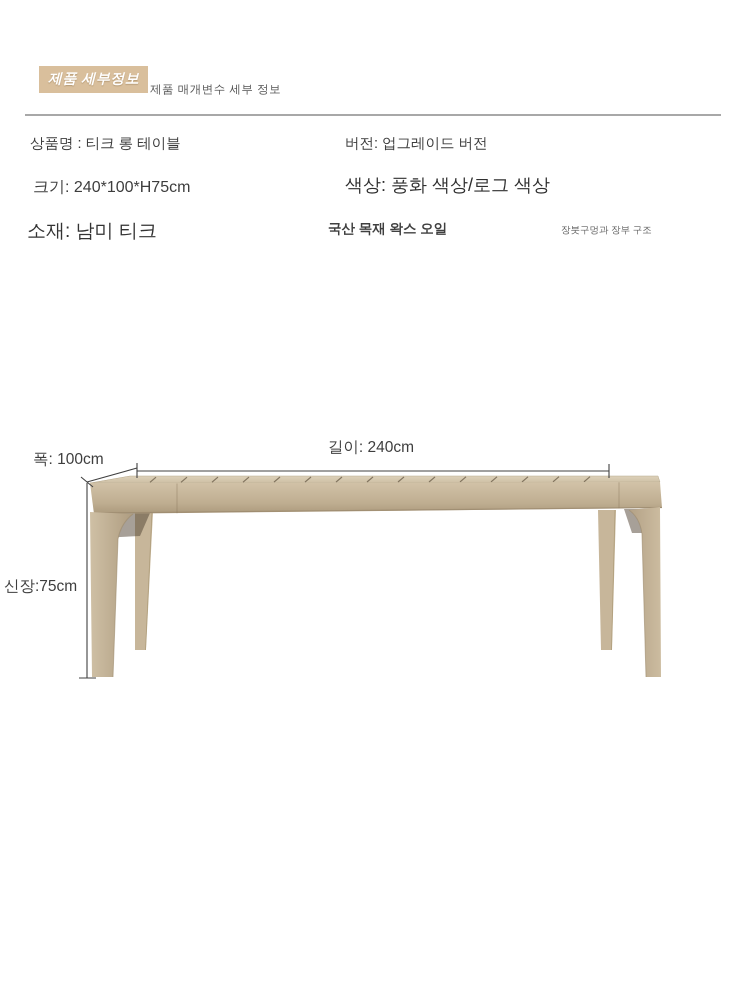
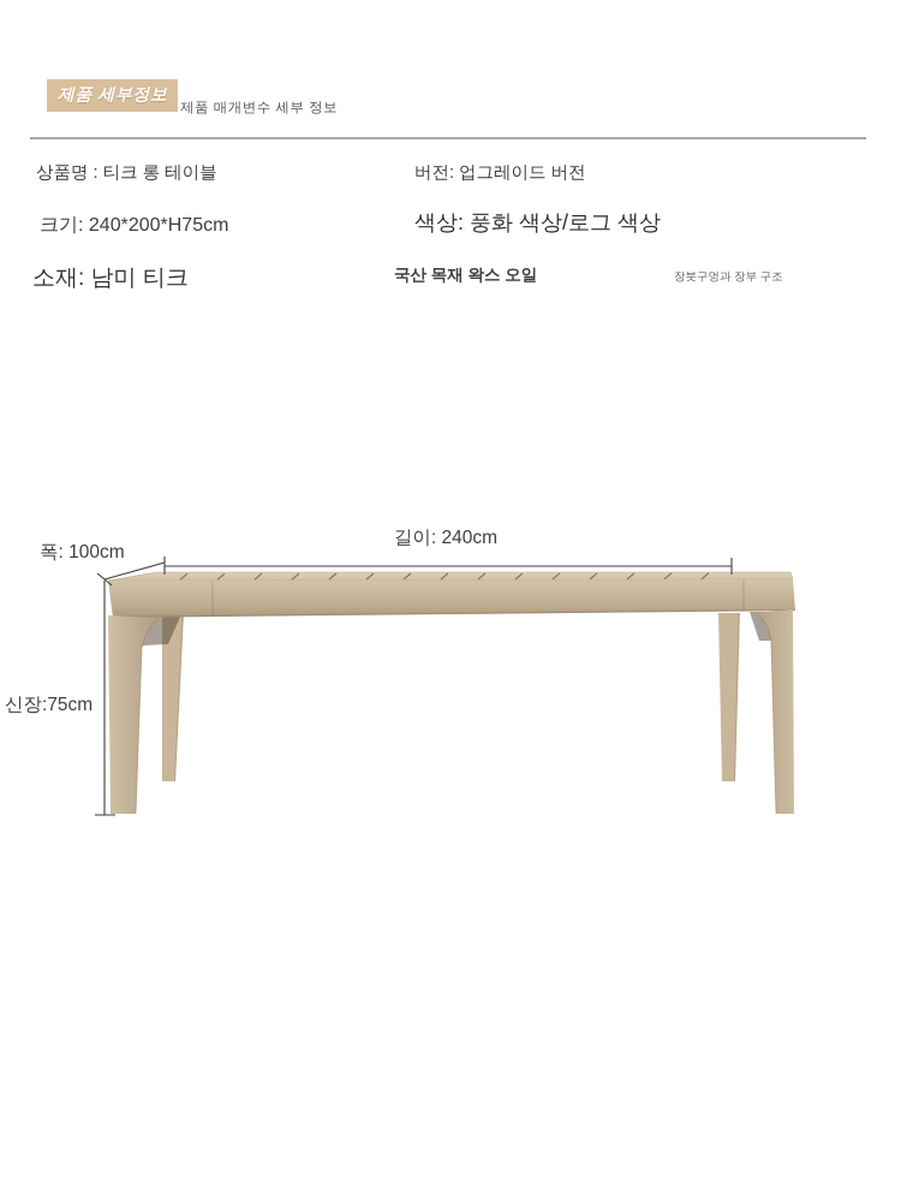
  제품 세부정보
  제품 매개변수 세부 정보
  상품명 : 티크 롱 테이블
  버전: 업그레이드 버전
- 크기: 240*100*H75cm
+ 크기: 240*200*H75cm
  색상: 풍화 색상/로그 색상
  소재: 남미 티크
  국산 목재 왁스 오일
  장붓구멍과 장부 구조
  길이: 240cm
  폭: 100cm
  신장:75cm
